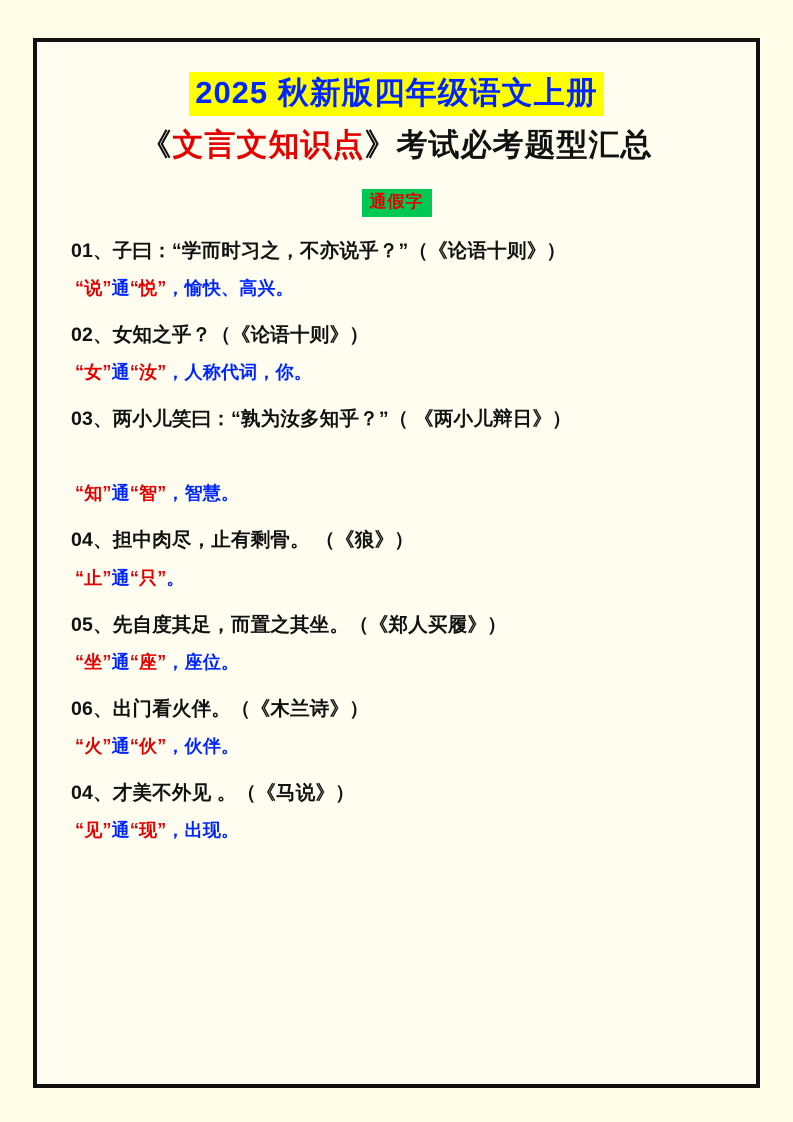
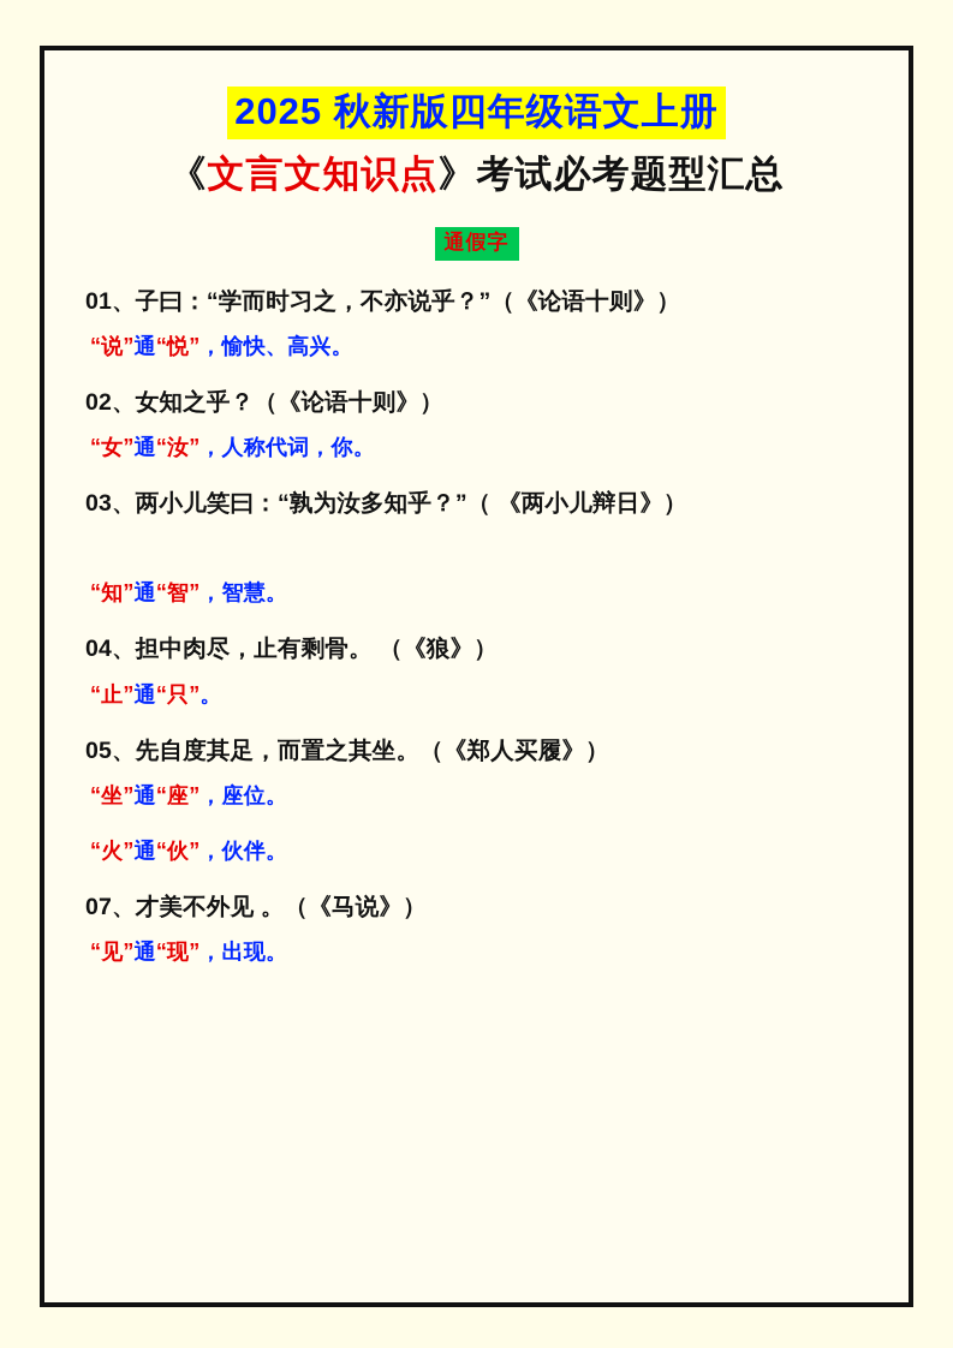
  2025 秋新版四年级语文上册
  《文言文知识点》考试必考题型汇总
  通假字
  01、子曰：“学而时习之，不亦说乎？”（《论语十则》）
  “说”通“悦”，愉快、高兴。
  02、女知之乎？（《论语十则》）
  “女”通“汝”，人称代词，你。
  03、两小儿笑曰：“孰为汝多知乎？”（ 《两小儿辩日》）
  “知”通“智”，智慧。
  04、担中肉尽，止有剩骨。 （《狼》）
  “止”通“只”。
  05、先自度其足，而置之其坐。（《郑人买履》）
  “坐”通“座”，座位。
- 06、出门看火伴。（《木兰诗》）
  “火”通“伙”，伙伴。
- 04、才美不外见 。（《马说》）
+ 07、才美不外见 。（《马说》）
  “见”通“现”，出现。
